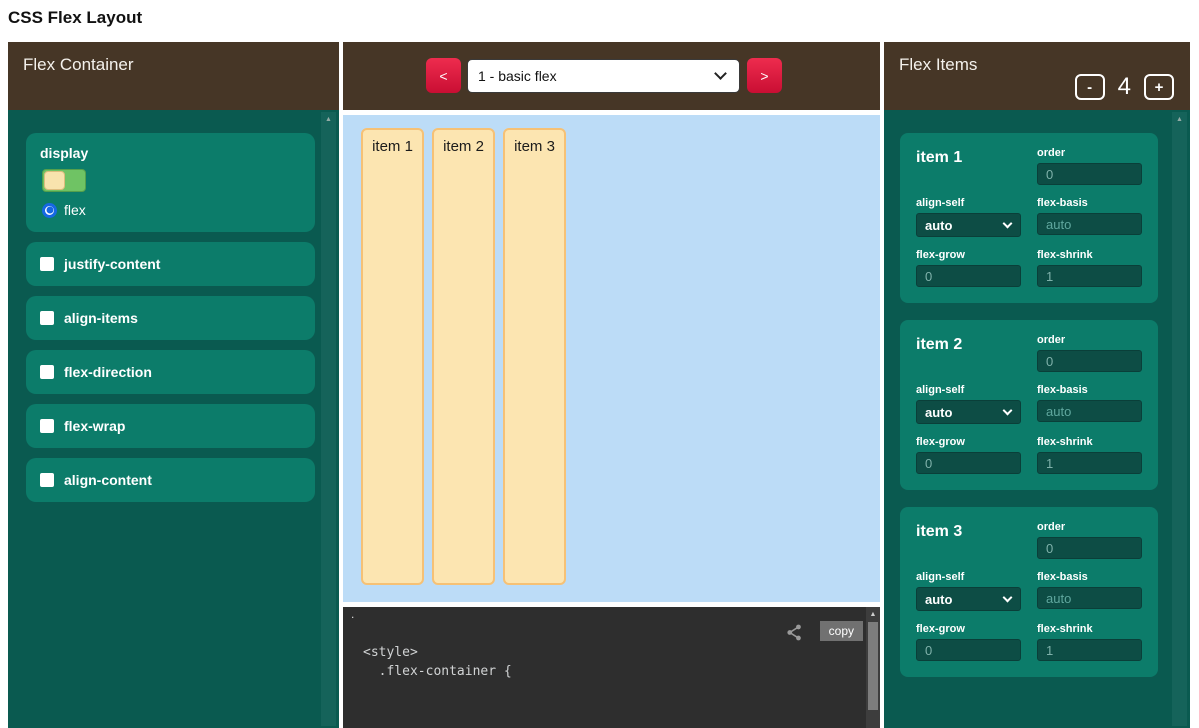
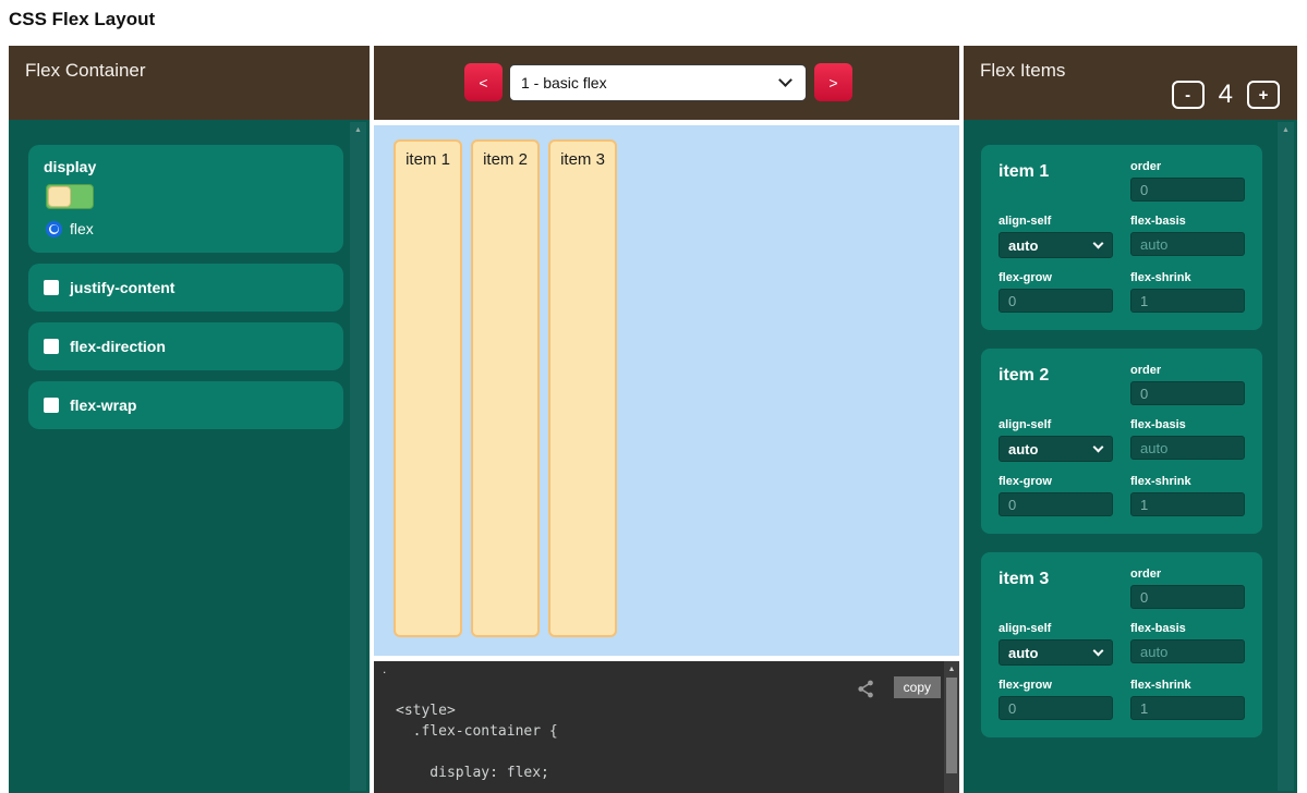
  CSS Flex Layout
  Flex Container
  display
  flex
  justify-content
- align-items
  flex-direction
  flex-wrap
- align-content
  <
  1 - basic flex
  >
  item 1
  item 2
  item 3
  .
  copy
  <style>
  .flex-container {
+ display: flex;
  Flex Items
  -
  4
  +
  item 1
  order
  0
  align-self
  auto
  flex-basis
  auto
  flex-grow
  0
  flex-shrink
  1
  item 2
  order
  0
  align-self
  auto
  flex-basis
  auto
  flex-grow
  0
  flex-shrink
  1
  item 3
  order
  0
  align-self
  auto
  flex-basis
  auto
  flex-grow
  0
  flex-shrink
  1
